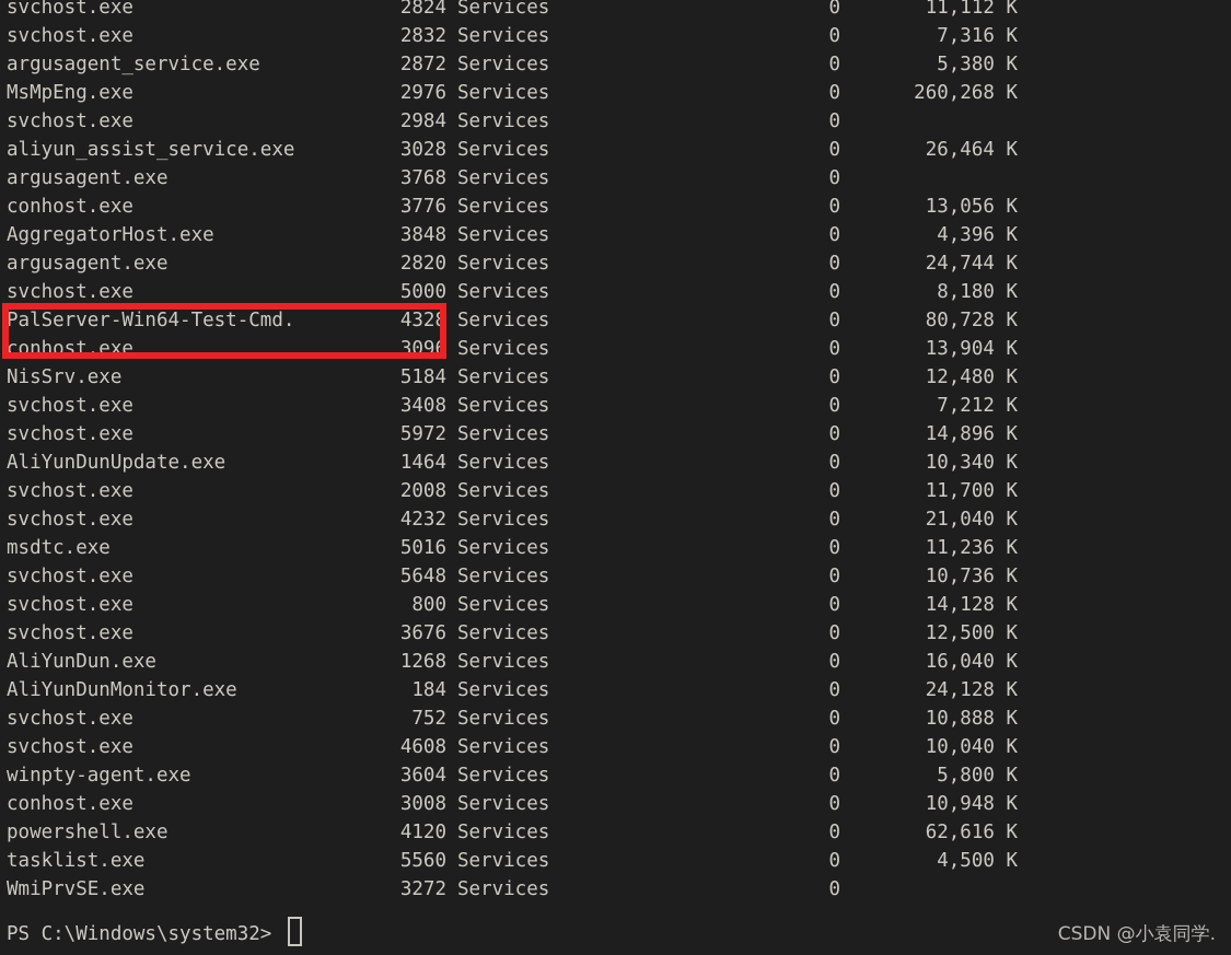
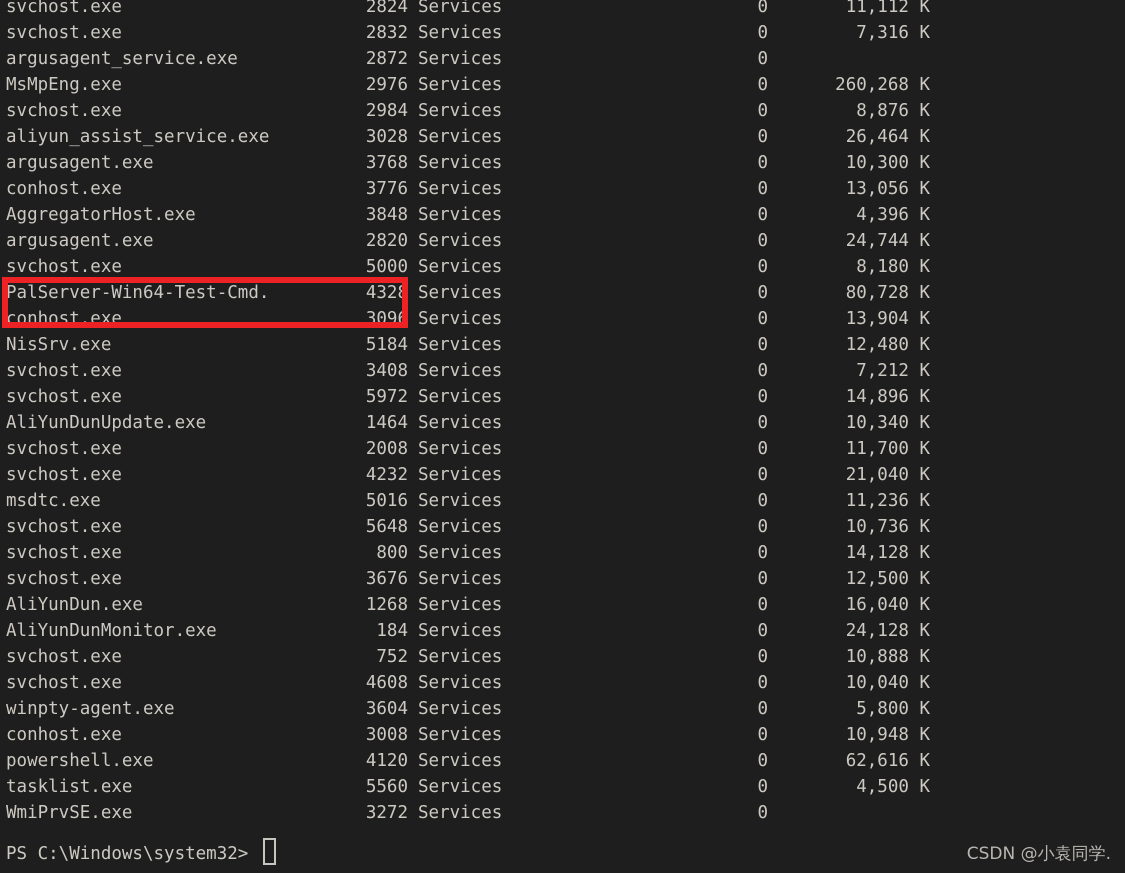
  svchost.exe
  2824
  Services
  0
  11,112 K
  svchost.exe
  2832
  Services
  0
  7,316 K
  argusagent_service.exe
  2872
  Services
  0
- 5,380 K
  MsMpEng.exe
  2976
  Services
  0
  260,268 K
  svchost.exe
  2984
  Services
  0
+ 8,876 K
  aliyun_assist_service.exe
  3028
  Services
  0
  26,464 K
  argusagent.exe
  3768
  Services
  0
+ 10,300 K
  conhost.exe
  3776
  Services
  0
  13,056 K
  AggregatorHost.exe
  3848
  Services
  0
  4,396 K
  argusagent.exe
  2820
  Services
  0
  24,744 K
  svchost.exe
  5000
  Services
  0
  8,180 K
  PalServer-Win64-Test-Cmd.
  4328
  Services
  0
  80,728 K
  conhost.exe
  3096
  Services
  0
  13,904 K
  NisSrv.exe
  5184
  Services
  0
  12,480 K
  svchost.exe
  3408
  Services
  0
  7,212 K
  svchost.exe
  5972
  Services
  0
  14,896 K
  AliYunDunUpdate.exe
  1464
  Services
  0
  10,340 K
  svchost.exe
  2008
  Services
  0
  11,700 K
  svchost.exe
  4232
  Services
  0
  21,040 K
  msdtc.exe
  5016
  Services
  0
  11,236 K
  svchost.exe
  5648
  Services
  0
  10,736 K
  svchost.exe
  800
  Services
  0
  14,128 K
  svchost.exe
  3676
  Services
  0
  12,500 K
  AliYunDun.exe
  1268
  Services
  0
  16,040 K
  AliYunDunMonitor.exe
  184
  Services
  0
  24,128 K
  svchost.exe
  752
  Services
  0
  10,888 K
  svchost.exe
  4608
  Services
  0
  10,040 K
  winpty-agent.exe
  3604
  Services
  0
  5,800 K
  conhost.exe
  3008
  Services
  0
  10,948 K
  powershell.exe
  4120
  Services
  0
  62,616 K
  tasklist.exe
  5560
  Services
  0
  4,500 K
  WmiPrvSE.exe
  3272
  Services
  0
  PS C:\Windows\system32>
  CSDN @小袁同学.
